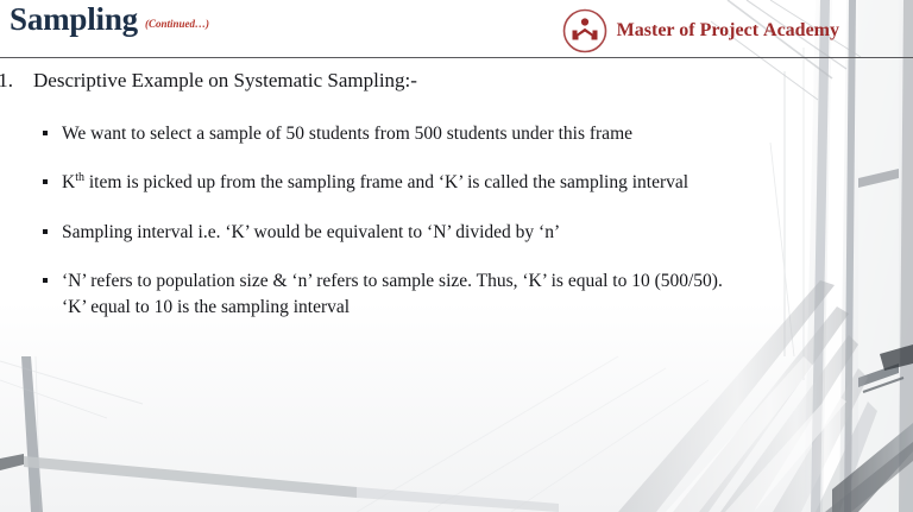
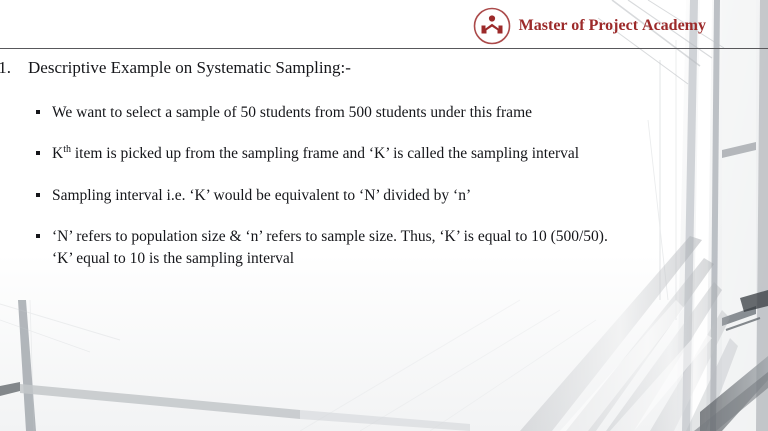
- Sampling
- (Continued…)
  Master of Project Academy
  1. Descriptive Example on Systematic Sampling:-
  We want to select a sample of 50 students from 500 students under this frame
  Kth item is picked up from the sampling frame and ‘K’ is called the sampling interval
  Sampling interval i.e. ‘K’ would be equivalent to ‘N’ divided by ‘n’
  ‘N’ refers to population size & ‘n’ refers to sample size. Thus, ‘K’ is equal to 10 (500/50).
  ‘K’ equal to 10 is the sampling interval
